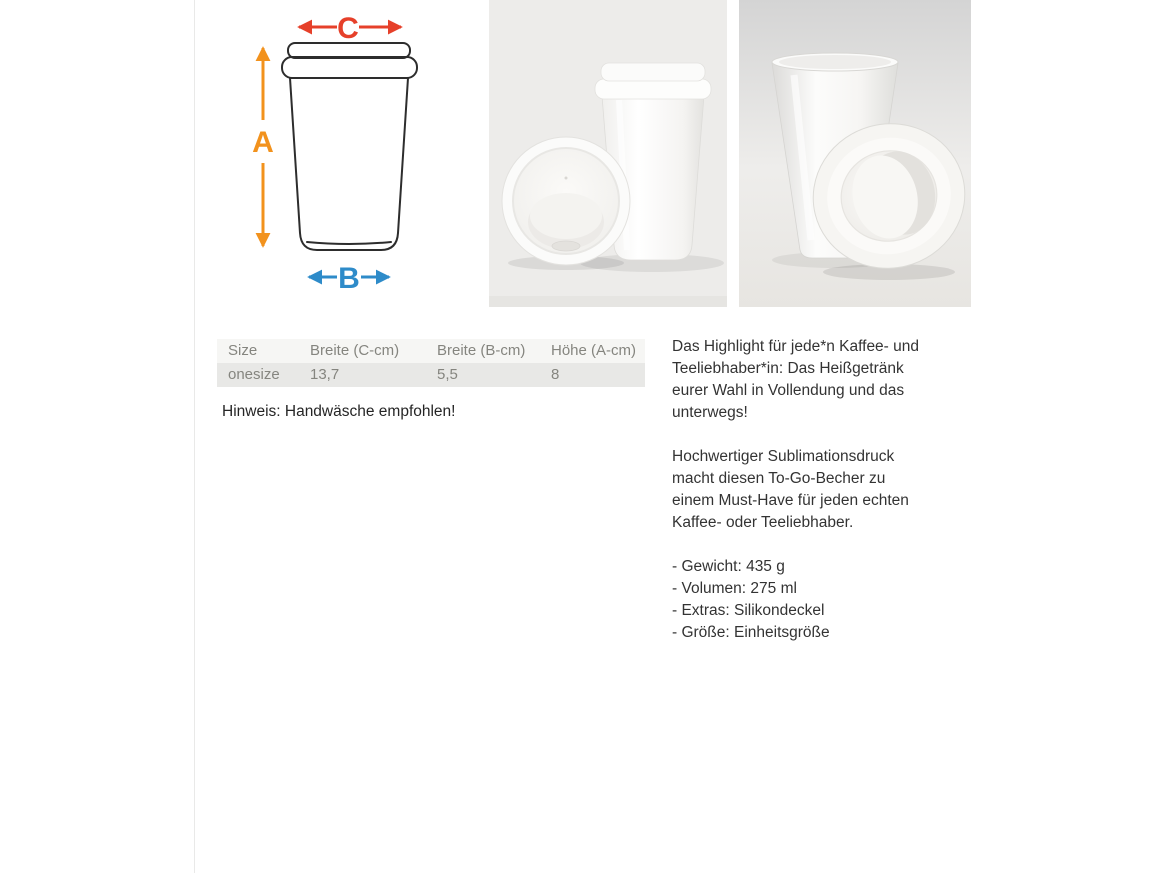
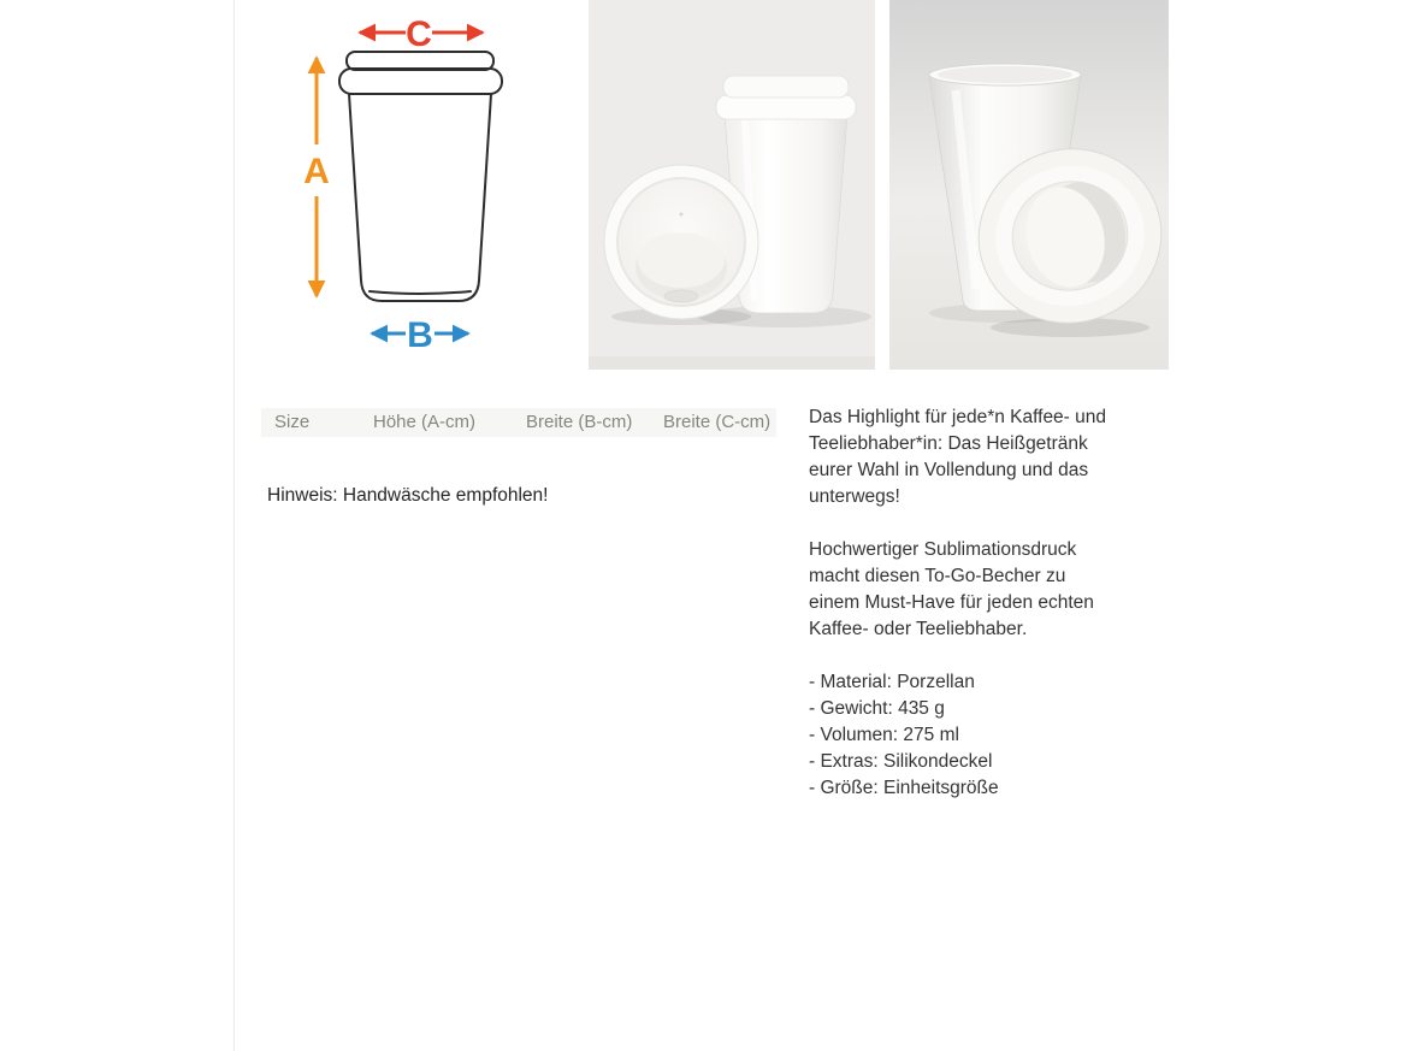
  C
  A
  B
  Size
- Breite (C-cm)
+ Höhe (A-cm)
  Breite (B-cm)
- Höhe (A-cm)
+ Breite (C-cm)
- onesize
- 13,7
- 5,5
- 8
  Hinweis: Handwäsche empfohlen!
  Das Highlight für jede*n Kaffee- und
  Teeliebhaber*in: Das Heißgetränk
  eurer Wahl in Vollendung und das
  unterwegs!
  Hochwertiger Sublimationsdruck
  macht diesen To-Go-Becher zu
  einem Must-Have für jeden echten
  Kaffee- oder Teeliebhaber.
+ - Material: Porzellan
  - Gewicht: 435 g
  - Volumen: 275 ml
  - Extras: Silikondeckel
  - Größe: Einheitsgröße
